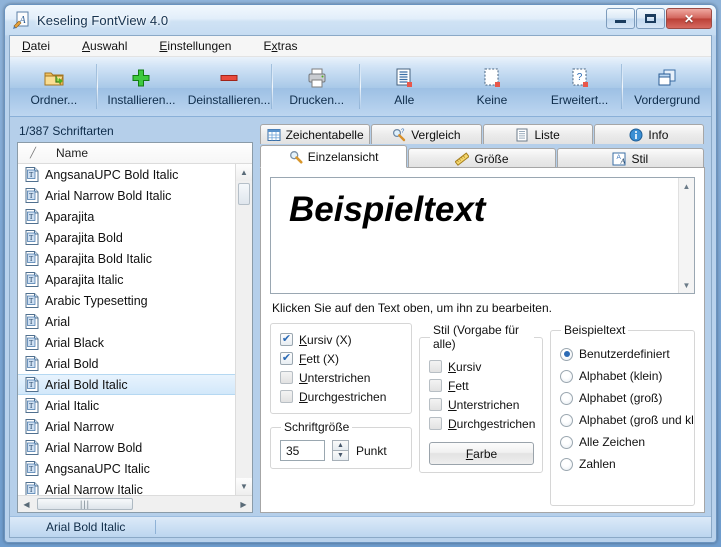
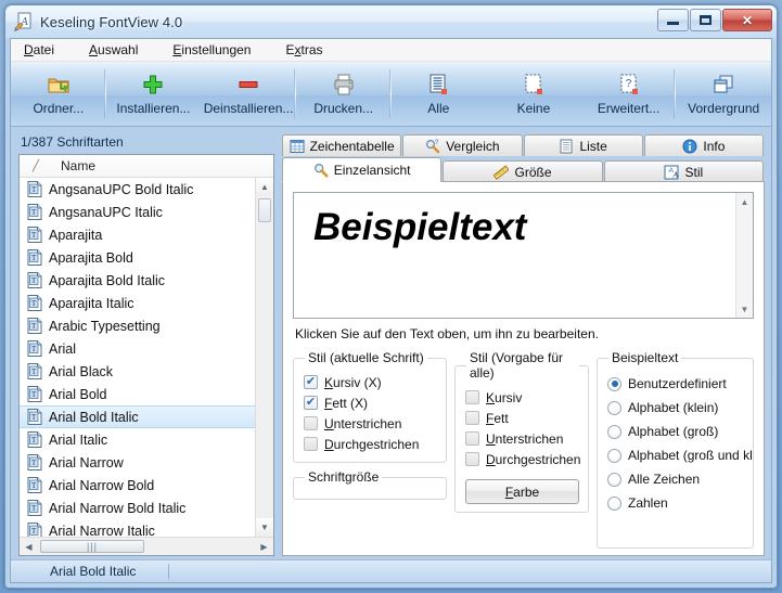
  A
  Keseling FontView 4.0
  ✕
  Datei
  Auswahl
  Einstellungen
  Extras
  Ordner...
  Installieren...
  Deinstallieren...
  Drucken...
  Alle
  Keine
  ?
  Erweitert...
  Vordergrund
  1/387 Schriftarten
  ╱
  Name
  T
  AngsanaUPC Bold Italic
  T
- Arial Narrow Bold Italic
+ AngsanaUPC Italic
  T
  Aparajita
  T
  Aparajita Bold
  T
  Aparajita Bold Italic
  T
  Aparajita Italic
  T
  Arabic Typesetting
  T
  Arial
  T
  Arial Black
  T
  Arial Bold
  T
  Arial Bold Italic
  T
  Arial Italic
  T
  Arial Narrow
  T
  Arial Narrow Bold
  T
- AngsanaUPC Italic
+ Arial Narrow Bold Italic
  T
  Arial Narrow Italic
  ▲
  ▼
  ◀
  |||
  ▶
  Zeichentabelle
  Vergleich
  Liste
  Info
  Einzelansicht
  Größe
  A
  Stil
  Beispieltext
  ▲
  ▼
  Klicken Sie auf den Text oben, um ihn zu bearbeiten.
+ Stil (aktuelle Schrift)
  Kursiv (X)
  Fett (X)
  Unterstrichen
  Durchgestrichen
  Schriftgröße
- 35
- Punkt
  Stil (Vorgabe für alle)
  Kursiv
  Fett
  Unterstrichen
  Durchgestrichen
  Farbe
  Beispieltext
  Benutzerdefiniert
  Alphabet (klein)
  Alphabet (groß)
  Alphabet (groß und kl
  Alle Zeichen
  Zahlen
  Arial Bold Italic
